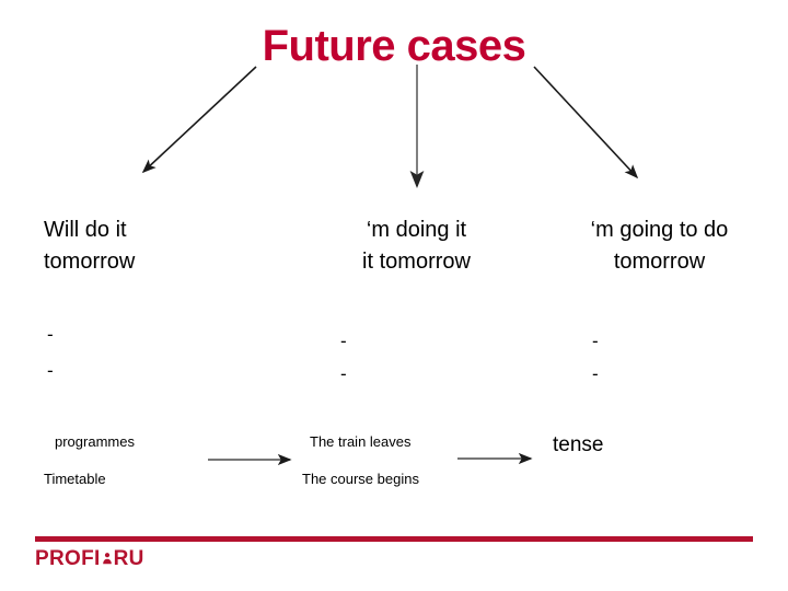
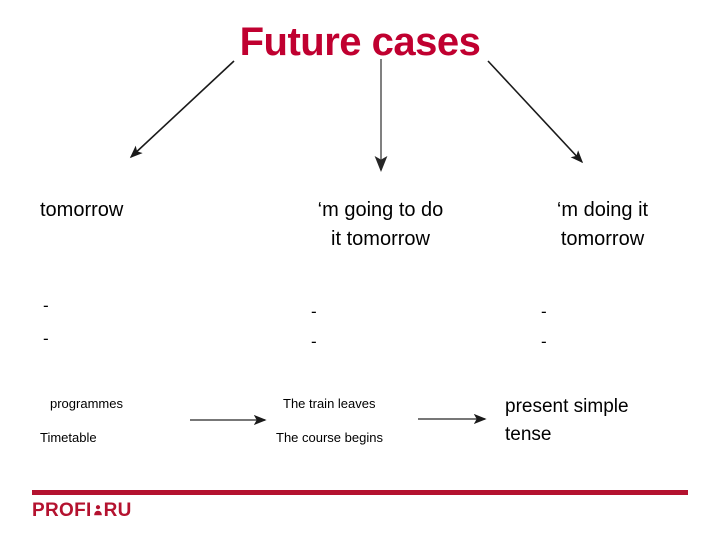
  Future cases
- Will do it
  tomorrow
- ‘m doing it
+ ‘m going to do
  it tomorrow
- ‘m going to do
+ ‘m doing it
  tomorrow
  -
  -
  -
  -
  -
  -
  programmes
  Timetable
  The train leaves
  The course begins
+ present simple
  tense
  PROFI
  RU
